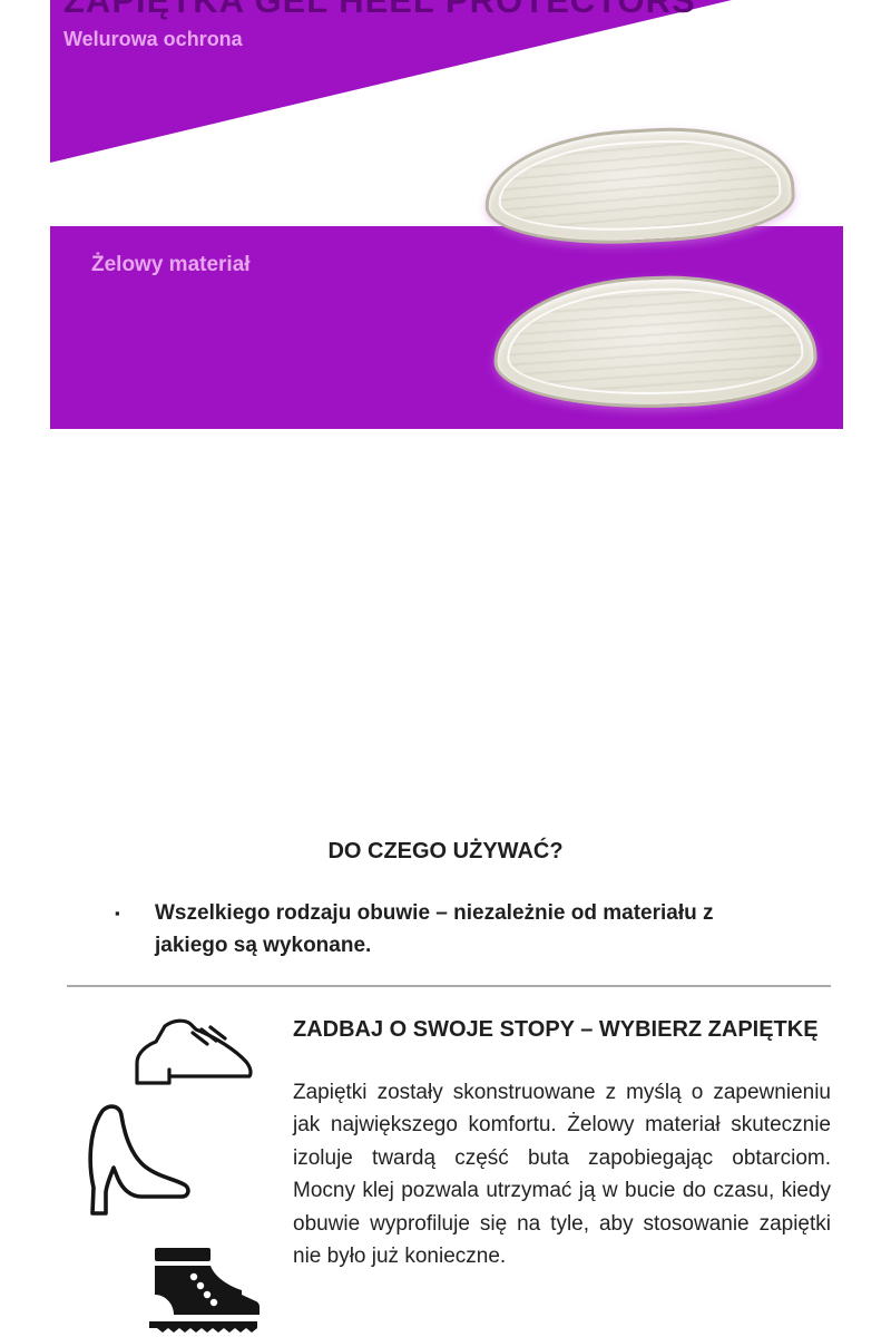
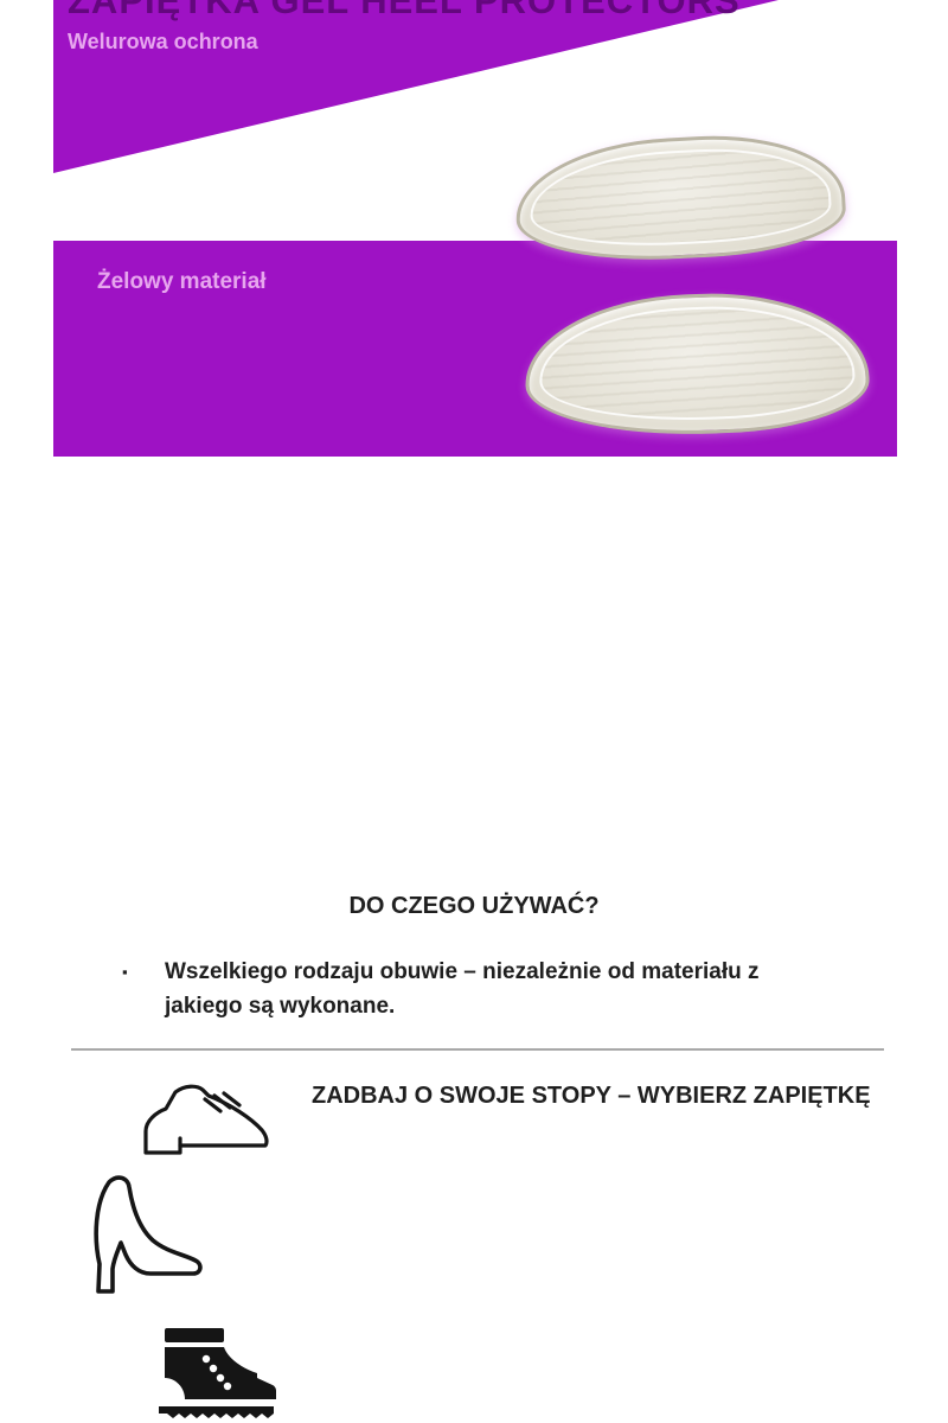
  ZAPIĘTKA GEL HEEL PROTECTORS
  Welurowa ochrona
  Żelowy materiał
  DO CZEGO UŻYWAĆ?
  ▪
  Wszelkiego rodzaju obuwie – niezależnie od materiału z jakiego są wykonane.
  ZADBAJ O SWOJE STOPY – WYBIERZ ZAPIĘTKĘ
- Zapiętki zostały skonstruowane z myślą o zapewnieniu jak największego komfortu. Żelowy materiał skutecznie izoluje twardą część buta zapobiegając obtarciom. Mocny klej pozwala utrzymać ją w bucie do czasu, kiedy obuwie wyprofiluje się na tyle, aby stosowanie zapiętki nie było już konieczne.
